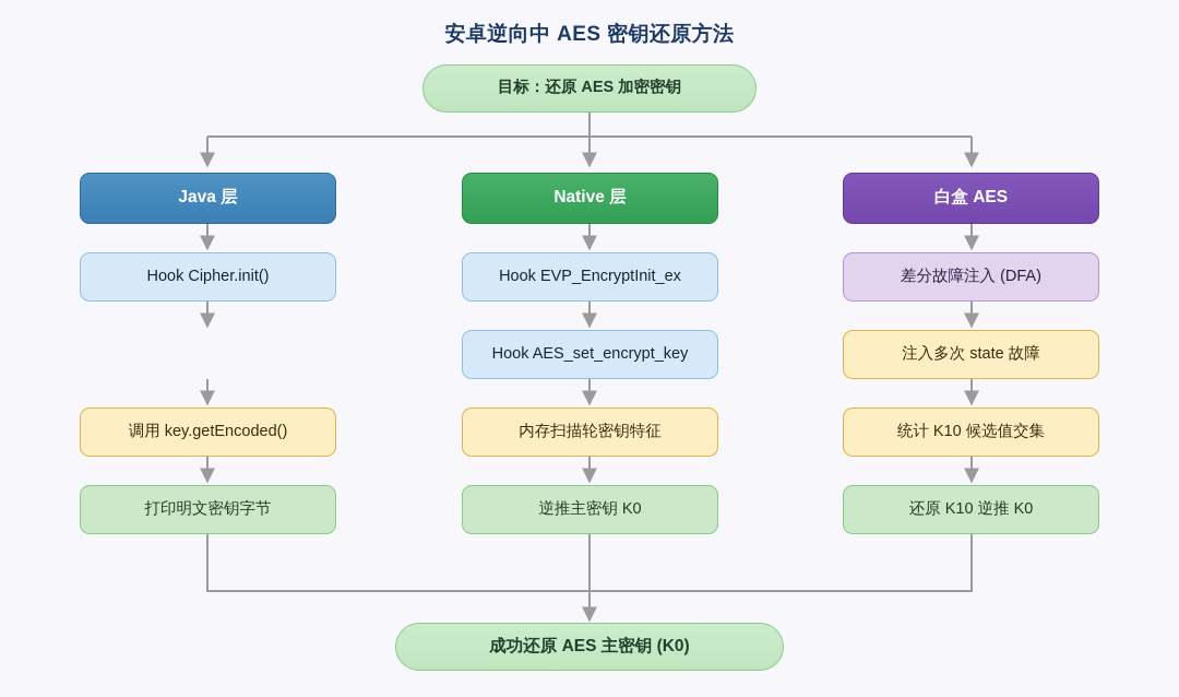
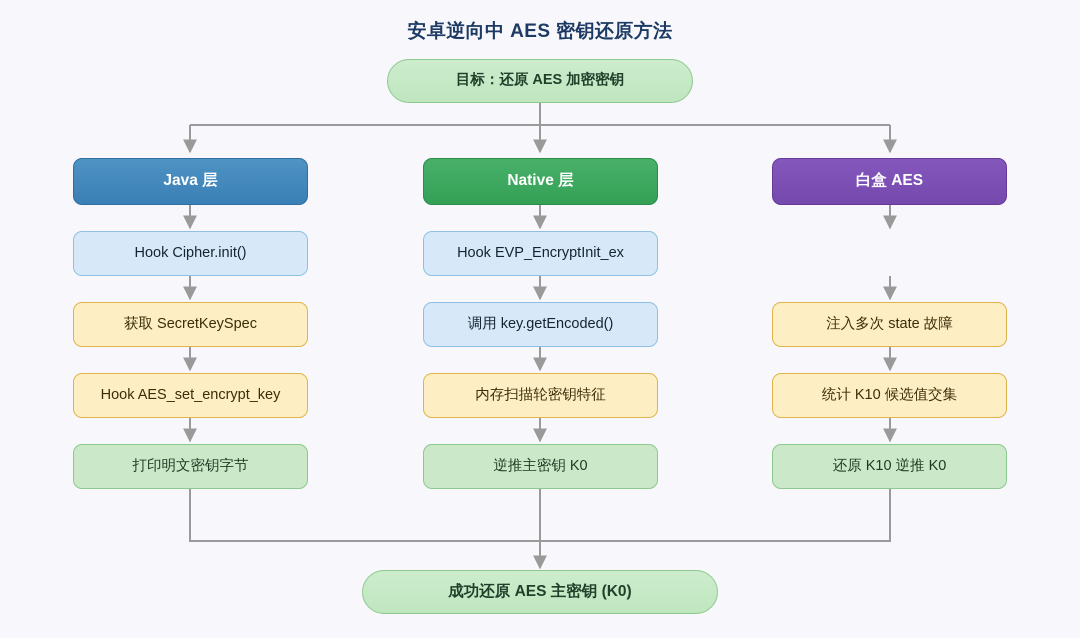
  安卓逆向中 AES 密钥还原方法
  目标：还原 AES 加密密钥
  Java 层
  Hook Cipher.init()
+ 获取 SecretKeySpec
- 调用 key.getEncoded()
+ Hook AES_set_encrypt_key
  打印明文密钥字节
  Native 层
  Hook EVP_EncryptInit_ex
- Hook AES_set_encrypt_key
+ 调用 key.getEncoded()
  内存扫描轮密钥特征
  逆推主密钥 K0
  白盒 AES
- 差分故障注入 (DFA)
  注入多次 state 故障
  统计 K10 候选值交集
  还原 K10 逆推 K0
  成功还原 AES 主密钥 (K0)
